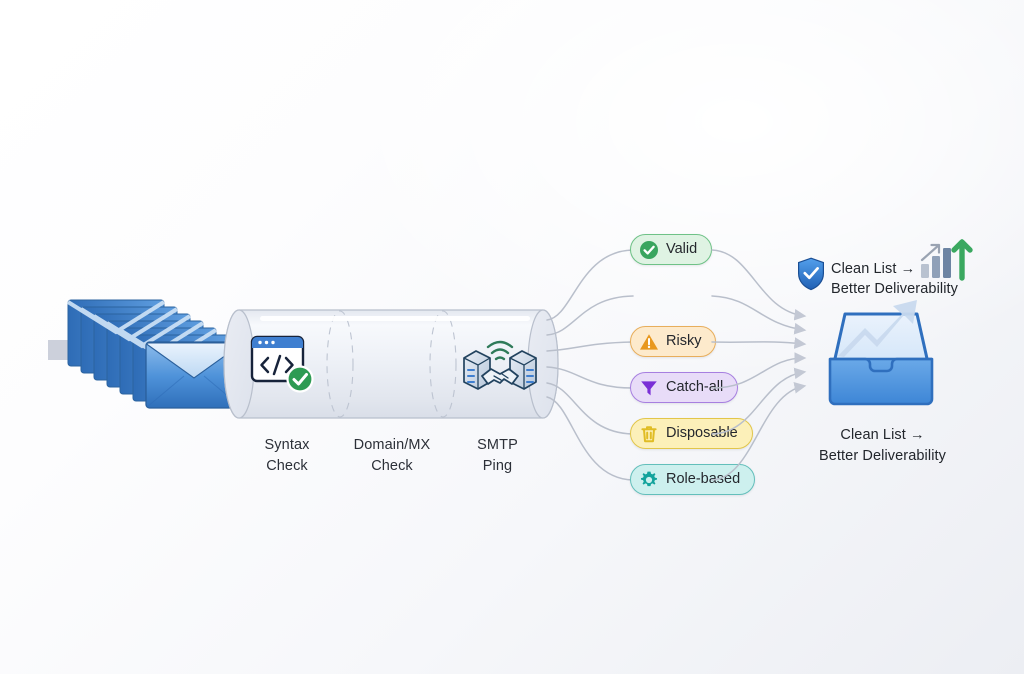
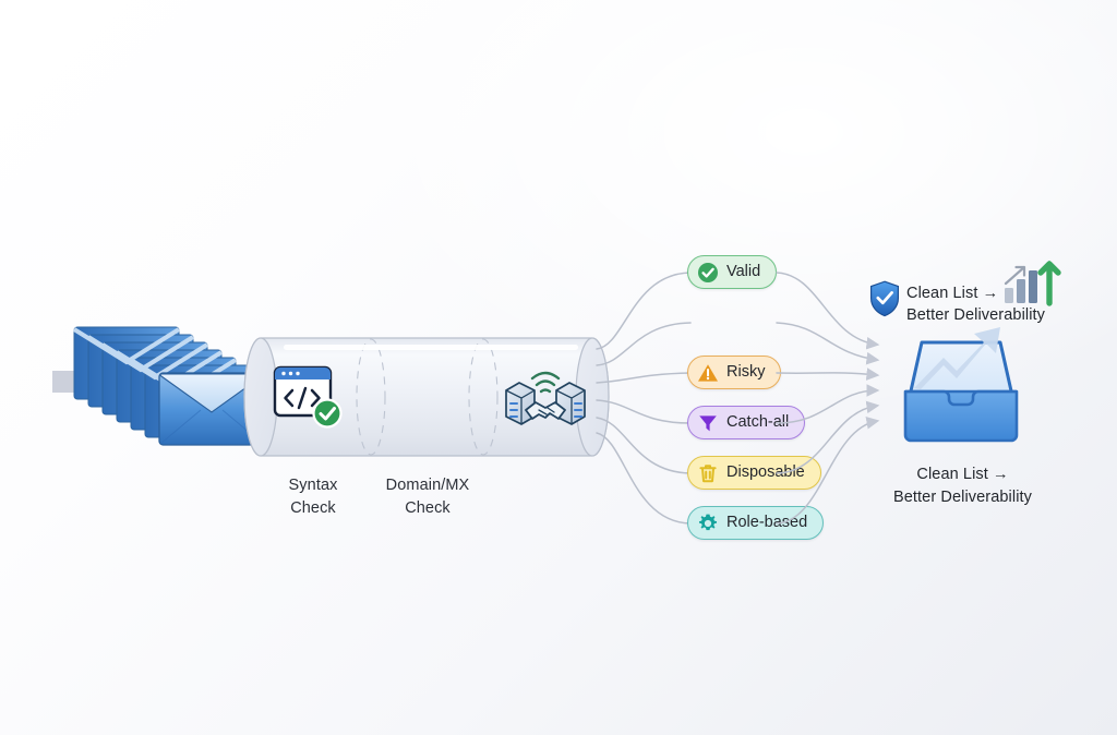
  Syntax
  Check
  Domain/MX
  Check
- SMTP
- Ping
  Valid
  Risky
  Catch-al
  Disposale
  Role-baed
  Clean List →
  Better Deliverability
  Clean List →
  Better Deliverability
